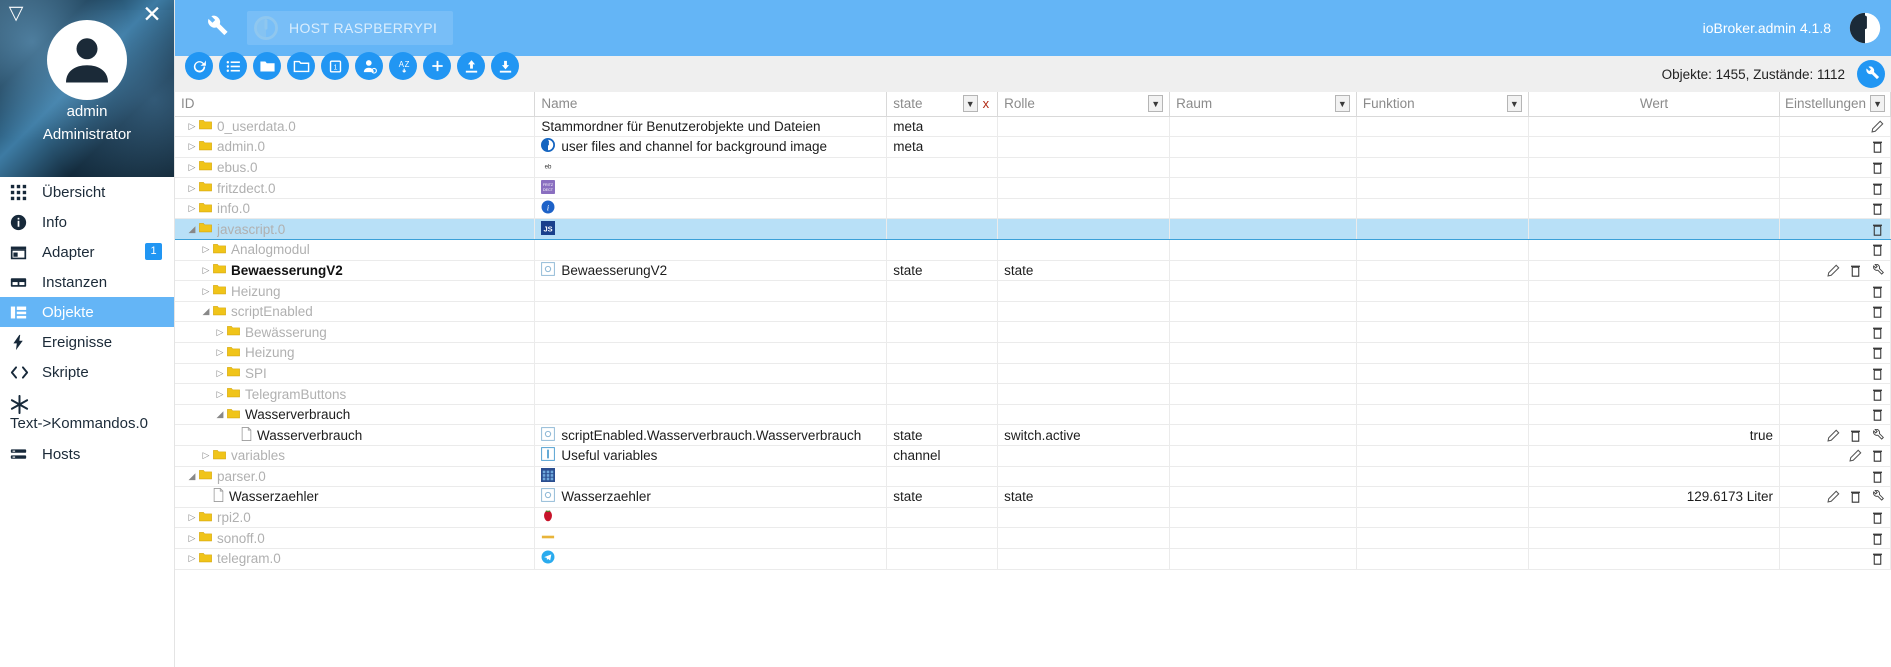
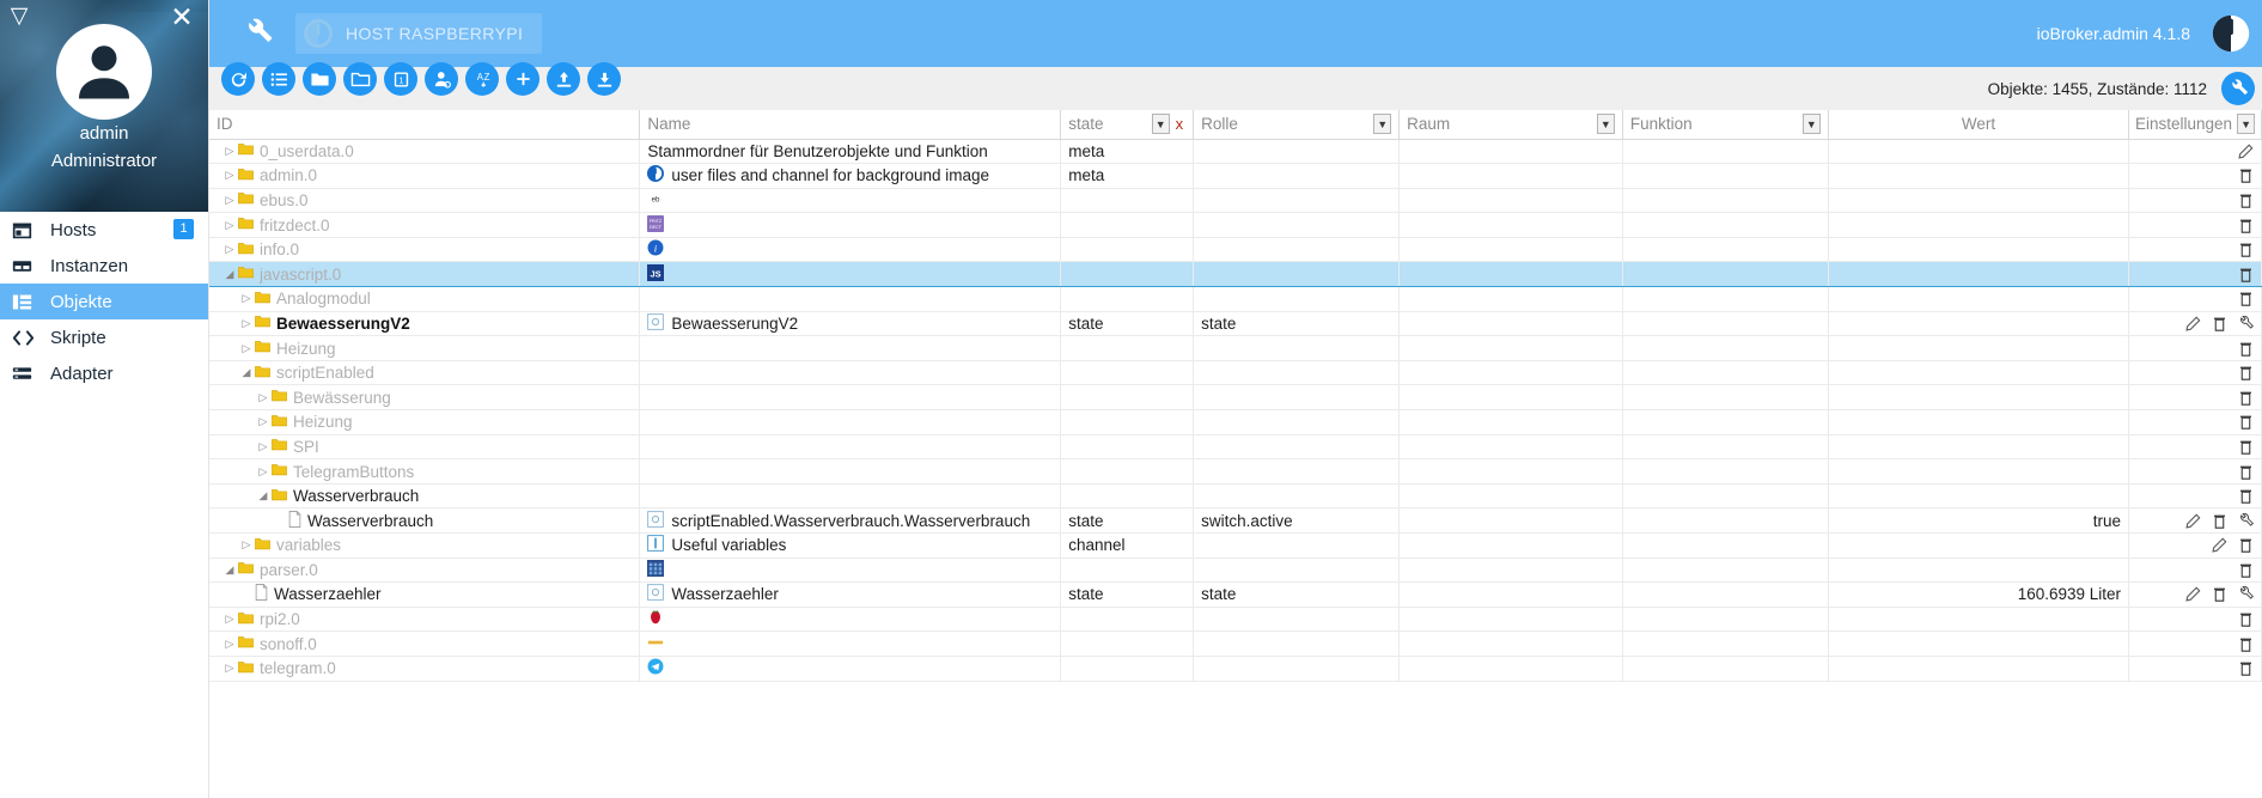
  ▽
  ✕
  admin
  Administrator
- Übersicht
- Info
- Adapter
+ Hosts
  1
  Instanzen
  Objekte
- Ereignisse
  Skripte
- Text->Kommandos.0
- Hosts
+ Adapter
  HOST RASPBERRYPI
  ioBroker.admin 4.1.8
  1
  A
  Z
  Objekte: 1455, Zustände: 1112
  ID	Name	state ▼ x	Rolle ▼	Raum ▼	Funktion ▼	Wert	Einstellungen ▼
- ▷ 0_userdata.0	Stammordner für Benutzerobjekte und Dateien	meta
+ ▷ 0_userdata.0	Stammordner für Benutzerobjekte und Funktion	meta
  ▷ admin.0	user files and channel for background image	meta
  ▷ ebus.0
  ▷ info.0	i
  ◢ javascript.0	JS
  ▷ Analogmodul
  ▷ BewaesserungV2	BewaesserungV2	state	state
  ▷ Heizung
  ◢ scriptEnabled
  ▷ Bewässerung
  ▷ Heizung
  ▷ SPI
  ▷ TelegramButtons
  ◢ Wasserverbrauch
  Wasserverbrauch	scriptEnabled.Wasserverbrauch.Wasserverbrauch	state	switch.active			true
  ▷ variables	Useful variables	channel
  ◢ parser.0
- Wasserzaehler	Wasserzaehler	state	state			129.6173 Liter
+ Wasserzaehler	Wasserzaehler	state	state			160.6939 Liter
  ▷ rpi2.0
  ▷ sonoff.0
  ▷ telegram.0
